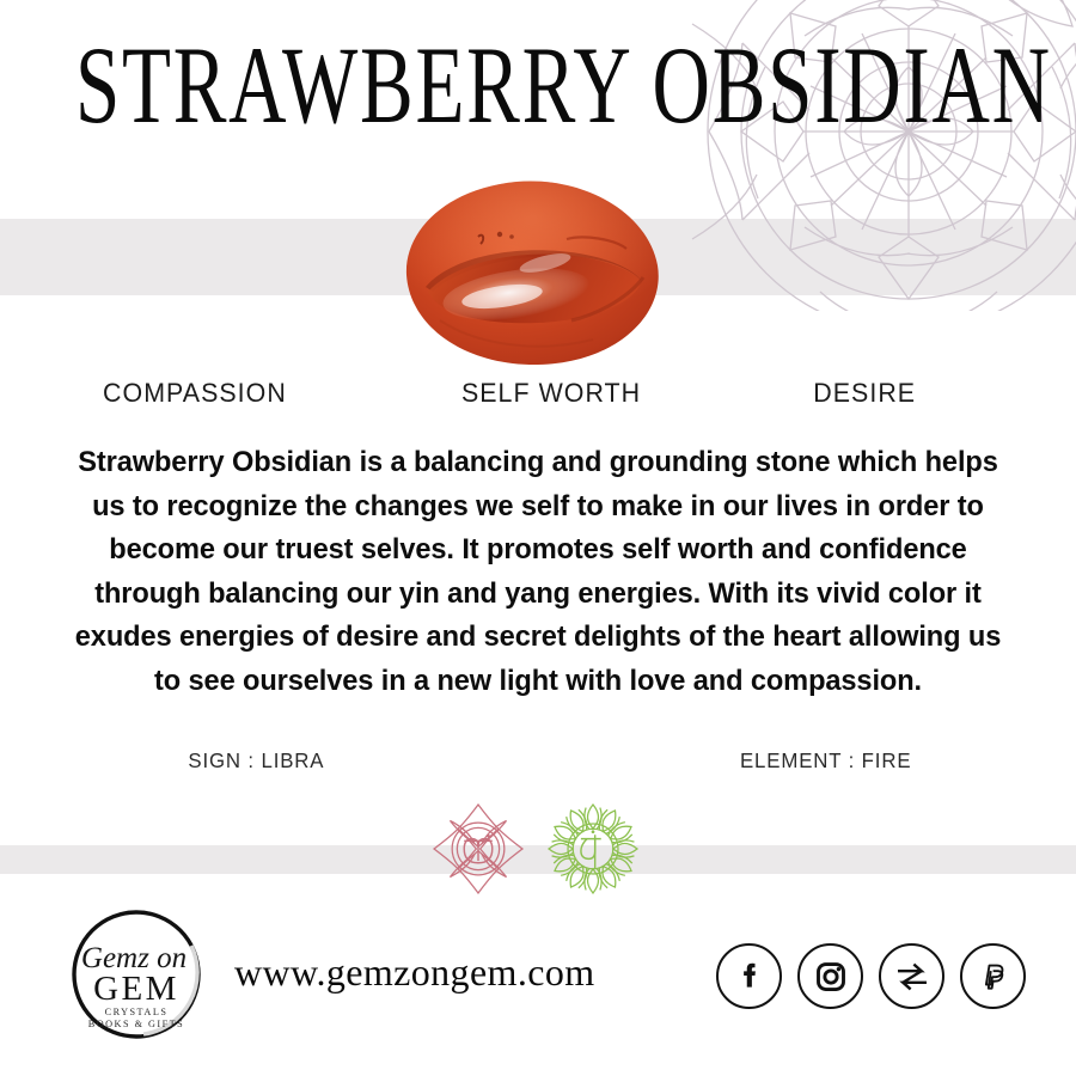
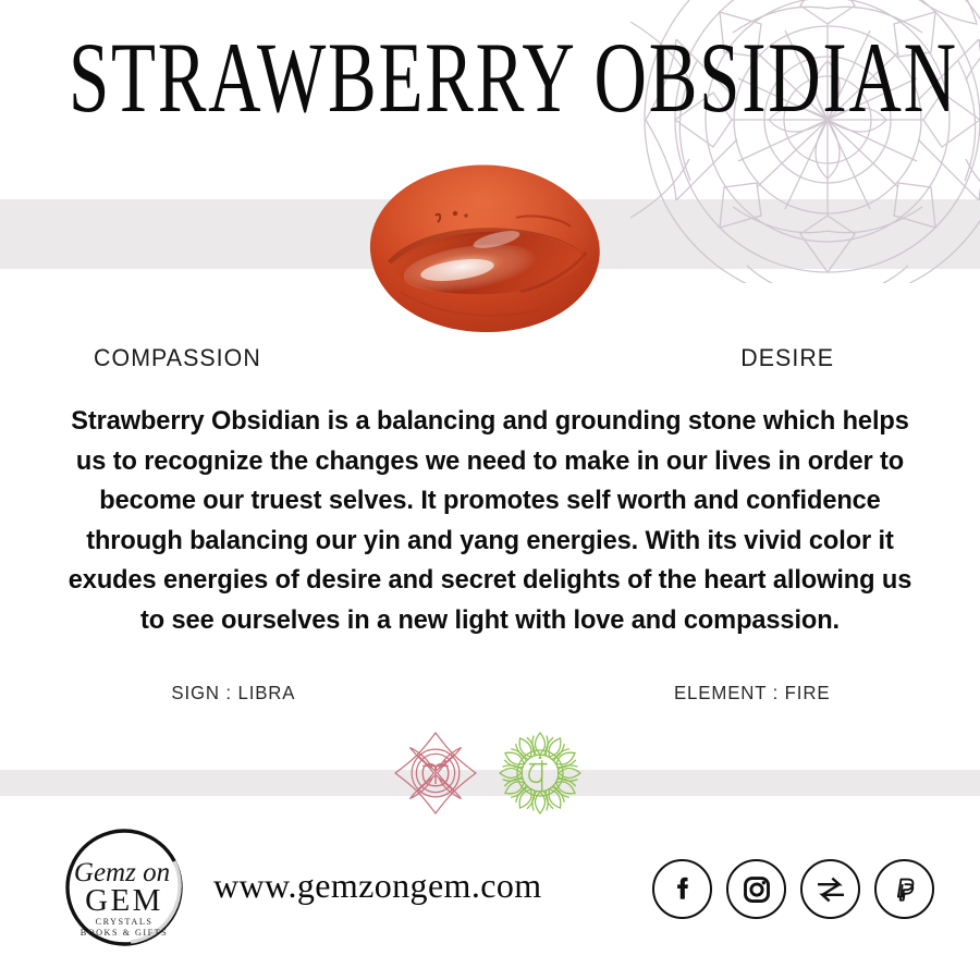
  STRAWBERRY OBSIDIAN
  COMPASSION
- SELF WORTH
  DESIRE
- Strawberry Obsidian is a balancing and grounding stone which helps us to recognize the changes we self to make in our lives in order to become our truest selves. It promotes self worth and confidence through balancing our yin and yang energies. With its vivid color it exudes energies of desire and secret delights of the heart allowing us to see ourselves in a new light with love and compassion.
+ Strawberry Obsidian is a balancing and grounding stone which helps us to recognize the changes we need to make in our lives in order to become our truest selves. It promotes self worth and confidence through balancing our yin and yang energies. With its vivid color it exudes energies of desire and secret delights of the heart allowing us to see ourselves in a new light with love and compassion.
  SIGN : LIBRA
  ELEMENT : FIRE
  Gemz on
  GEM
  CRYSTALS
  BOOKS & GIFTS
  www.gemzongem.com
